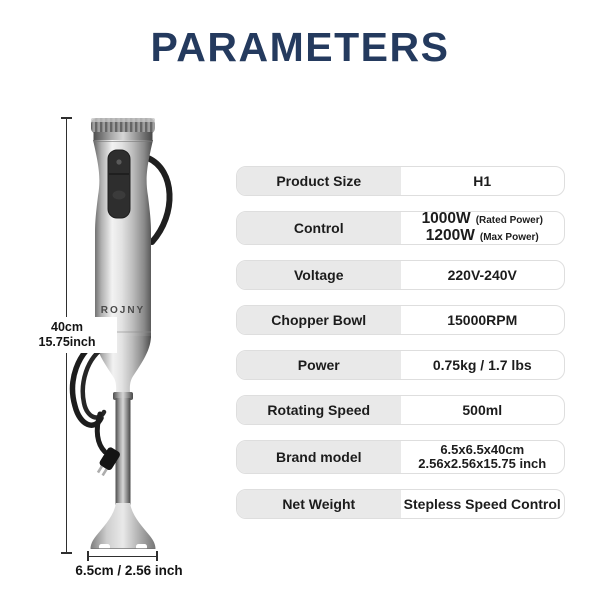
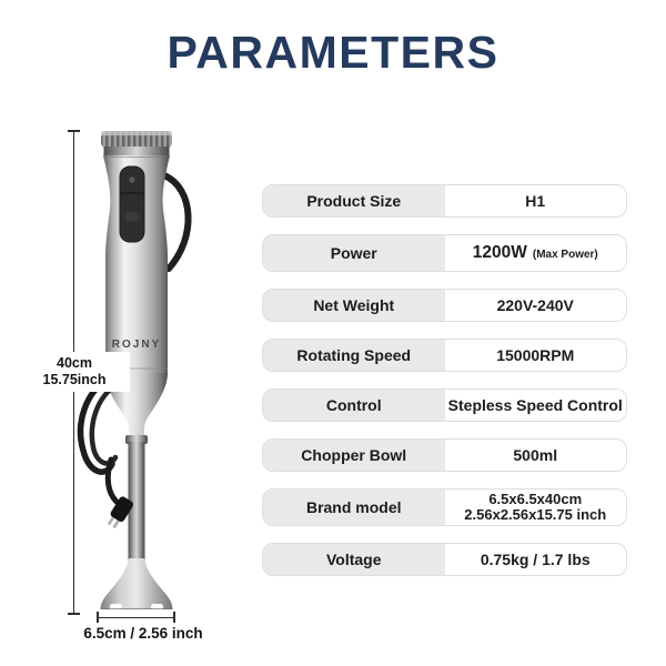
  PARAMETERS
  ROJNY
  40cm
  15.75inch
  6.5cm / 2.56 inch
  Product Size
  H1
- Control
+ Power
- 1000W
- (Rated Power)
  1200W
  (Max Power)
- Voltage
+ Net Weight
  220V-240V
- Chopper Bowl
+ Rotating Speed
  15000RPM
- Power
+ Control
- 0.75kg / 1.7 lbs
+ Stepless Speed Control
- Rotating Speed
+ Chopper Bowl
  500ml
  Brand model
  6.5x6.5x40cm
  2.56x2.56x15.75 inch
- Net Weight
+ Voltage
- Stepless Speed Control
+ 0.75kg / 1.7 lbs
